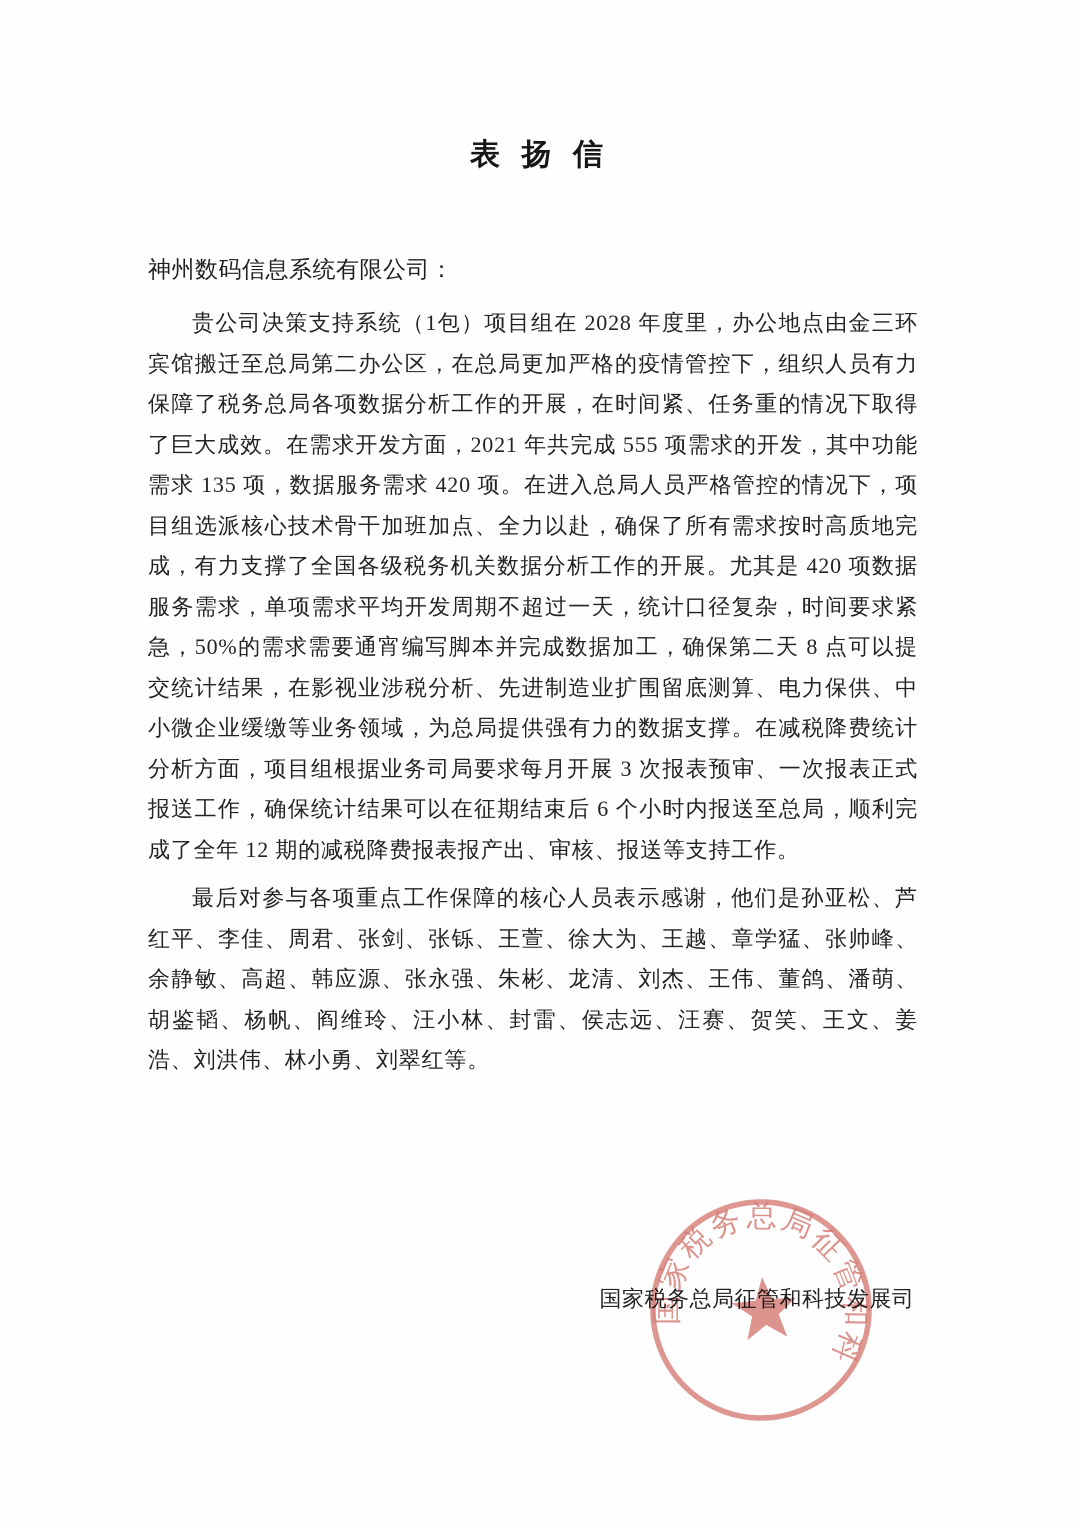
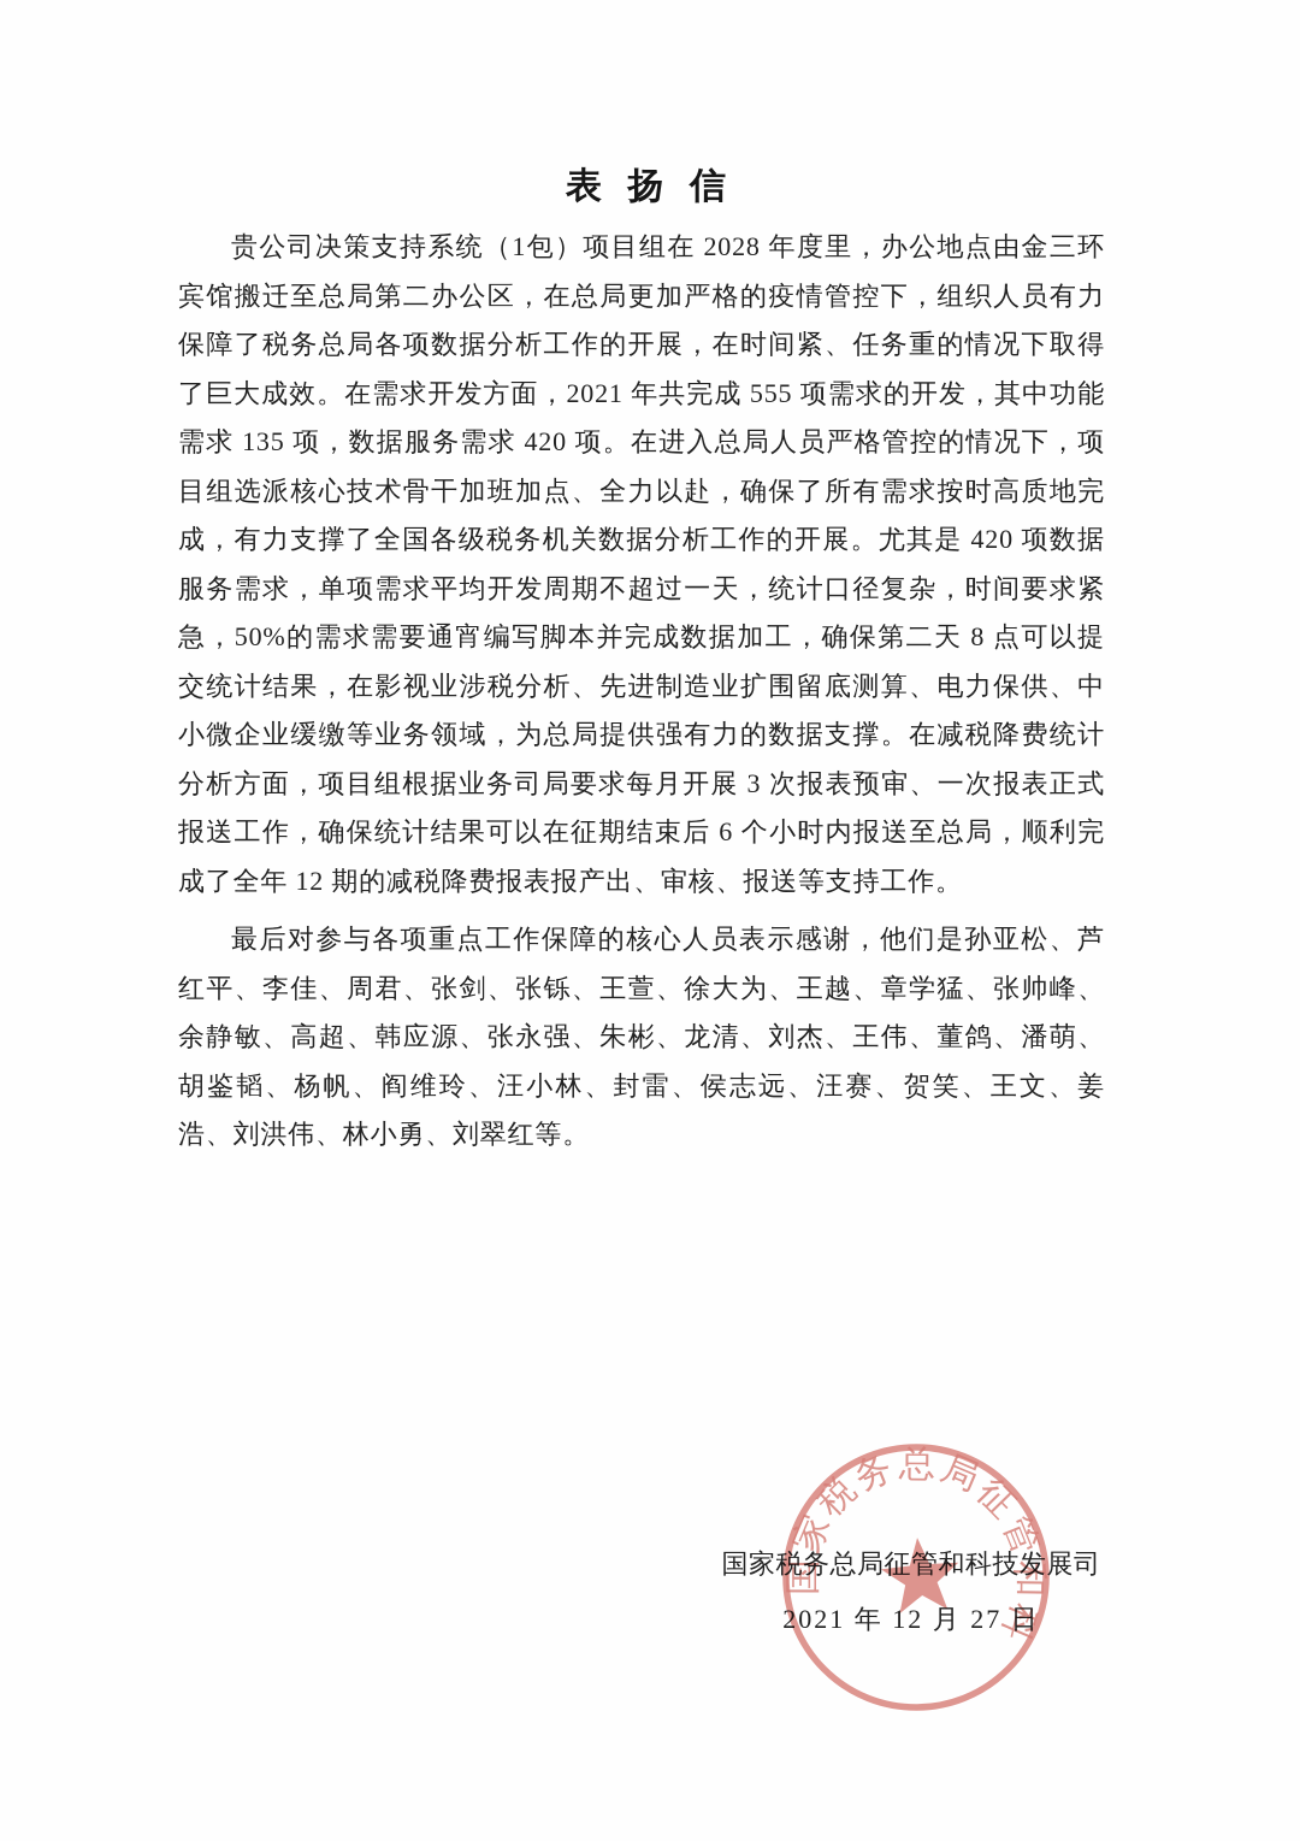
  表 扬 信
- 神州数码信息系统有限公司：
  贵公司决策支持系统（1包）项目组在 2028 年度里，办公地点由金三环宾馆搬迁至总局第二办公区，在总局更加严格的疫情管控下，组织人员有力保障了税务总局各项数据分析工作的开展，在时间紧、任务重的情况下取得了巨大成效。在需求开发方面，2021 年共完成 555 项需求的开发，其中功能需求 135 项，数据服务需求 420 项。在进入总局人员严格管控的情况下，项目组选派核心技术骨干加班加点、全力以赴，确保了所有需求按时高质地完成，有力支撑了全国各级税务机关数据分析工作的开展。尤其是 420 项数据服务需求，单项需求平均开发周期不超过一天，统计口径复杂，时间要求紧急，50%的需求需要通宵编写脚本并完成数据加工，确保第二天 8 点可以提交统计结果，在影视业涉税分析、先进制造业扩围留底测算、电力保供、中小微企业缓缴等业务领域，为总局提供强有力的数据支撑。在减税降费统计分析方面，项目组根据业务司局要求每月开展 3 次报表预审、一次报表正式报送工作，确保统计结果可以在征期结束后 6 个小时内报送至总局，顺利完成了全年 12 期的减税降费报表报产出、审核、报送等支持工作。
  最后对参与各项重点工作保障的核心人员表示感谢，他们是孙亚松、芦红平、李佳、周君、张剑、张铄、王萱、徐大为、王越、章学猛、张帅峰、余静敏、高超、韩应源、张永强、朱彬、龙清、刘杰、王伟、董鸽、潘萌、胡鉴韬、杨帆、阎维玲、汪小林、封雷、侯志远、汪赛、贺笑、王文、姜浩、刘洪伟、林小勇、刘翠红等。
  国家税务总局征管和科技发展司
+ 2021 年 12 月 27 日
